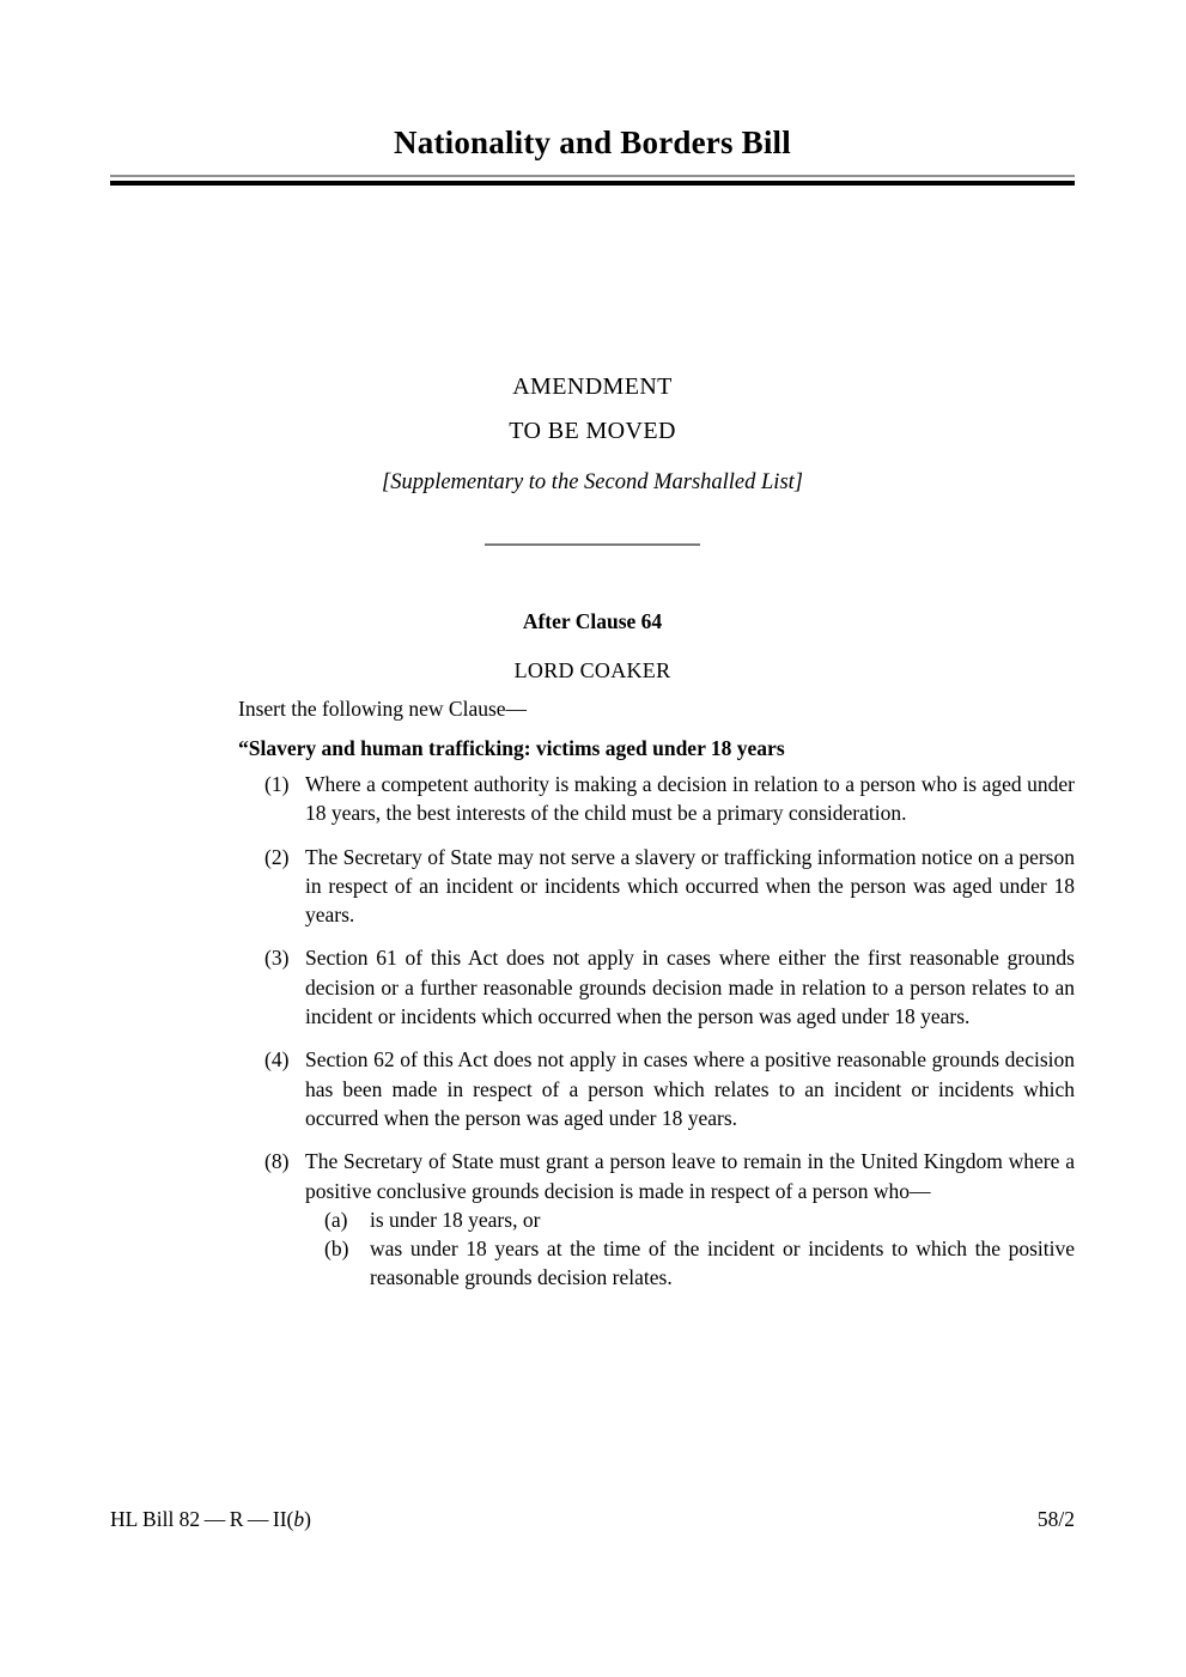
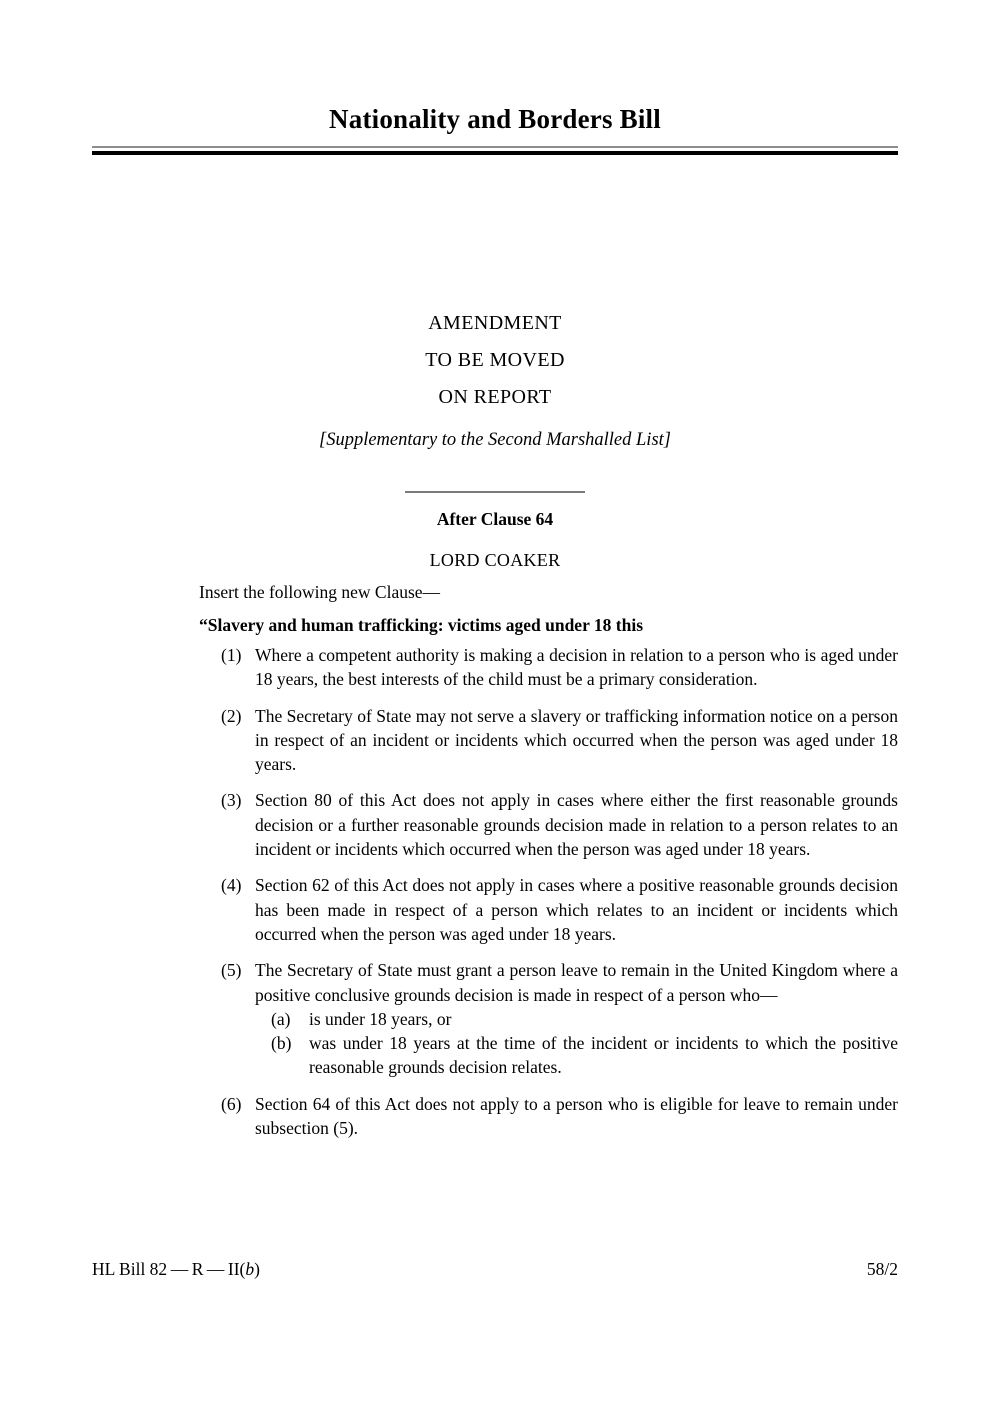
  Nationality and Borders Bill
  AMENDMENT
  TO BE MOVED
+ ON REPORT
  [Supplementary to the Second Marshalled List]
  After Clause 64
  LORD COAKER
  Insert the following new Clause—
- “Slavery and human trafficking: victims aged under 18 years
+ “Slavery and human trafficking: victims aged under 18 this
  (1)
  Where a competent authority is making a decision in relation to a person who is aged under 18 years, the best interests of the child must be a primary consideration.
  (2)
  The Secretary of State may not serve a slavery or trafficking information notice on a person in respect of an incident or incidents which occurred when the person was aged under 18 years.
  (3)
- Section 61 of this Act does not apply in cases where either the first reasonable grounds decision or a further reasonable grounds decision made in relation to a person relates to an incident or incidents which occurred when the person was aged under 18 years.
+ Section 80 of this Act does not apply in cases where either the first reasonable grounds decision or a further reasonable grounds decision made in relation to a person relates to an incident or incidents which occurred when the person was aged under 18 years.
  (4)
  Section 62 of this Act does not apply in cases where a positive reasonable grounds decision has been made in respect of a person which relates to an incident or incidents which occurred when the person was aged under 18 years.
- (8)
+ (5)
  The Secretary of State must grant a person leave to remain in the United Kingdom where a positive conclusive grounds decision is made in respect of a person who—
  (a)
  is under 18 years, or
  (b)
  was under 18 years at the time of the incident or incidents to which the positive reasonable grounds decision relates.
+ (6)
+ Section 64 of this Act does not apply to a person who is eligible for leave to remain under subsection (5).
  HL Bill 82 — R — II(b)
  58/2
